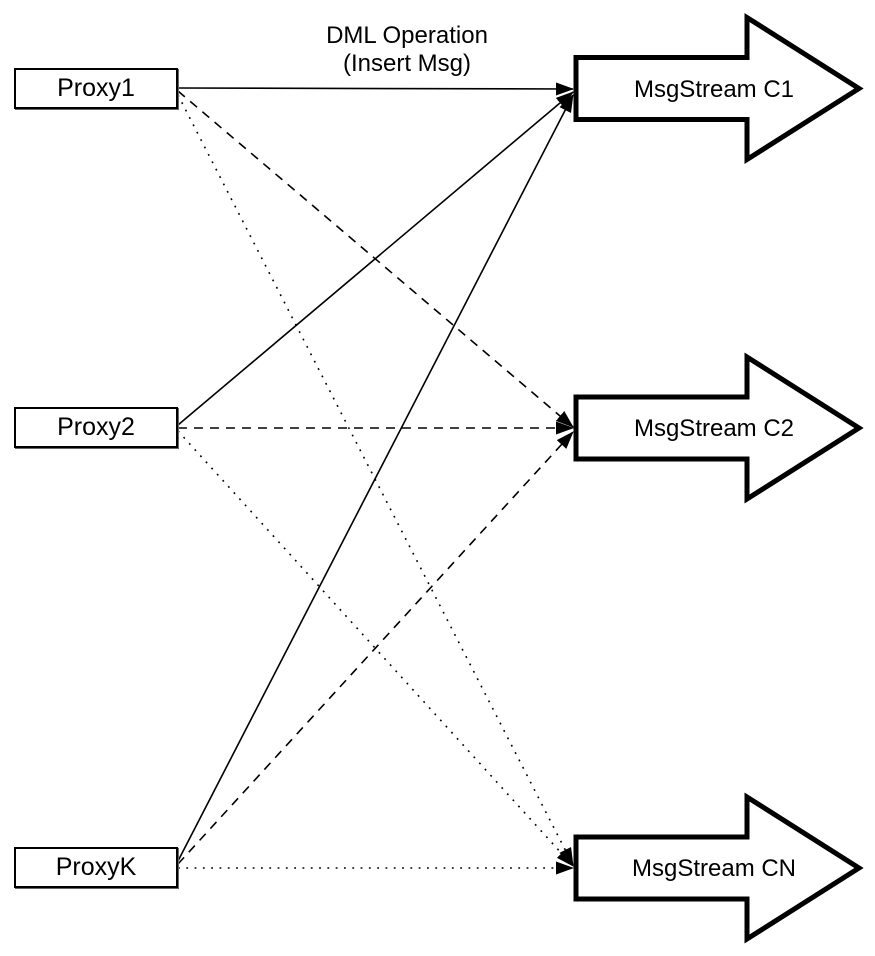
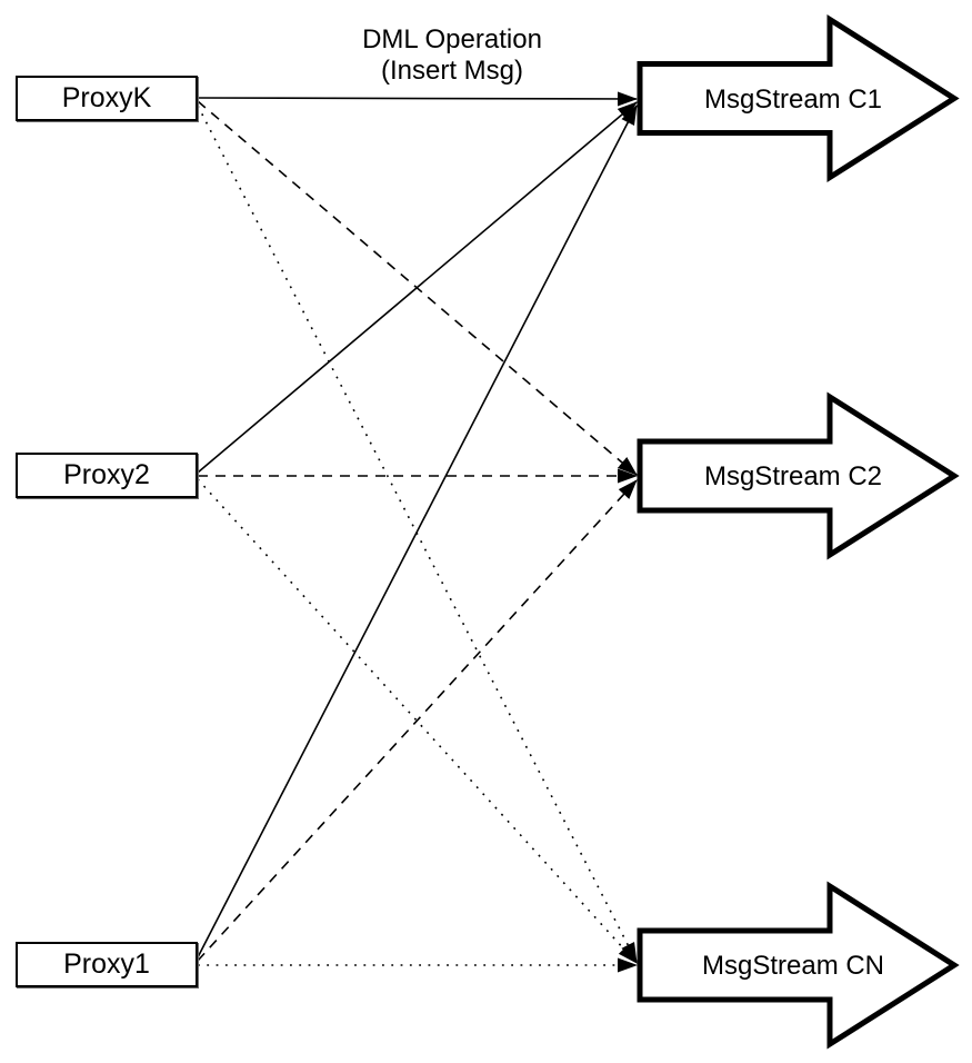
  MsgStream C1
  MsgStream C2
  MsgStream CN
- Proxy1
+ ProxyK
  Proxy2
- ProxyK
+ Proxy1
  DML Operation
  (Insert Msg)
